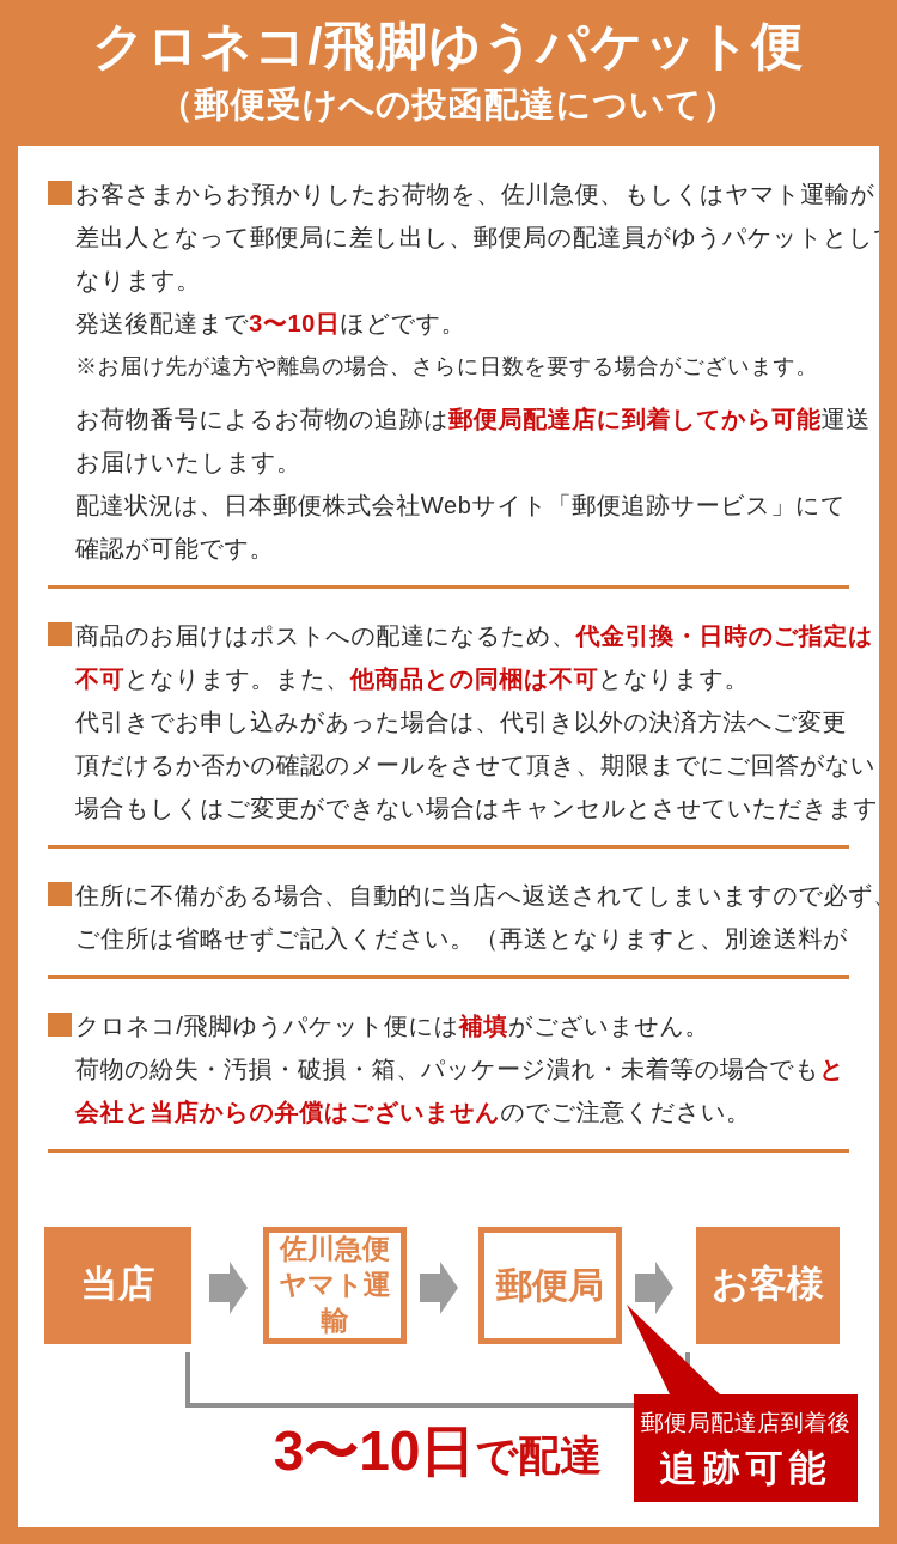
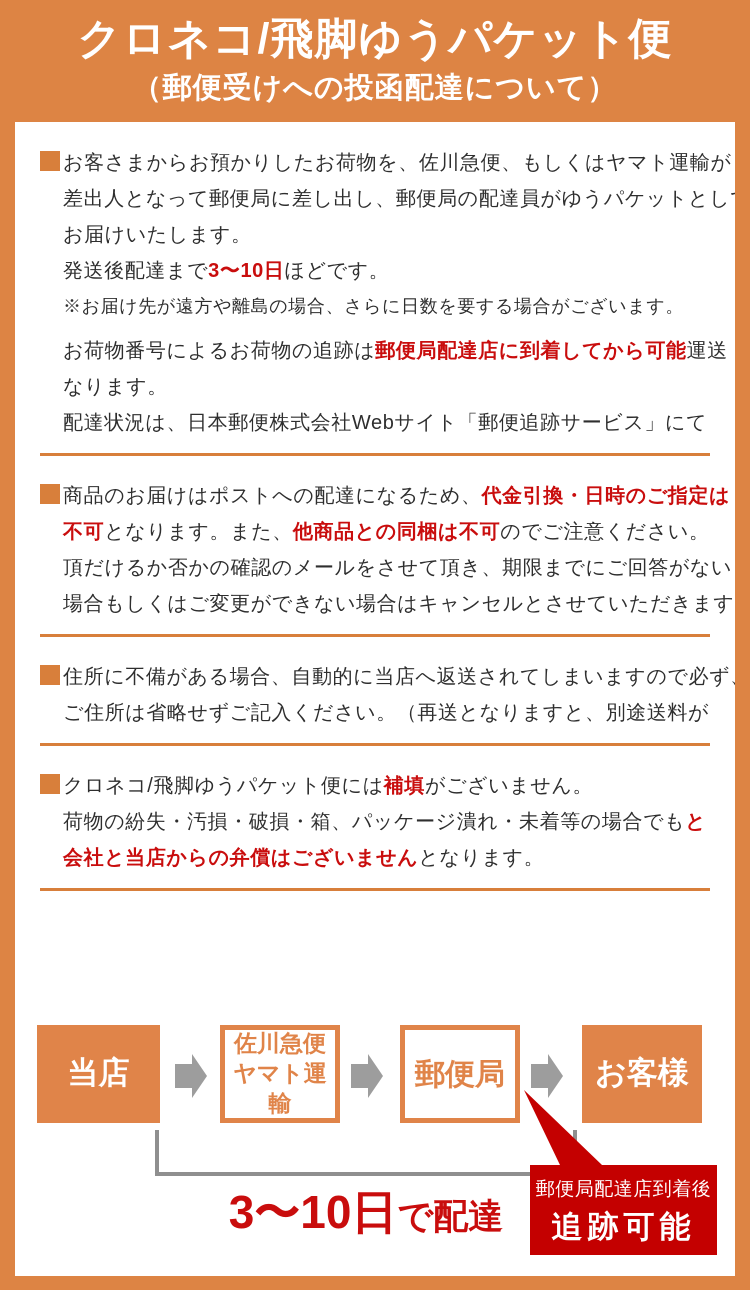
  クロネコ/飛脚ゆうパケット便
  （郵便受けへの投函配達について）
  お客さまからお預かりしたお荷物を、佐川急便、もしくはヤマト運輸が
  差出人となって郵便局に差し出し、郵便局の配達員がゆうパケットとし
- なります。
+ お届けいたします。
  発送後配達まで3〜10日ほどです。
  ※お届け先が遠方や離島の場合、さらに日数を要する場合がございます。
  お荷物番号によるお荷物の追跡は郵便局配達店に到着してから可能運送
- お届けいたします。
+ なります。
  配達状況は、日本郵便株式会社Webサイト「郵便追跡サービス」にて
- 確認が可能です。
  商品のお届けはポストへの配達になるため、代金引換・日時のご指定は
- 不可となります。また、他商品との同梱は不可となります。
+ 不可となります。また、他商品との同梱は不可のでご注意ください。
- 代引きでお申し込みがあった場合は、代引き以外の決済方法へご変更
  頂だけるか否かの確認のメールをさせて頂き、期限までにご回答がない
  場合もしくはご変更ができない場合はキャンセルとさせていただきます
  住所に不備がある場合、自動的に当店へ返送されてしまいますので必ず
  ご住所は省略せずご記入ください。（再送となりますと、別途送料が
  クロネコ/飛脚ゆうパケット便には補填がございません。
  荷物の紛失・汚損・破損・箱、パッケージ潰れ・未着等の場合でもと
- 会社と当店からの弁償はございませんのでご注意ください。
+ 会社と当店からの弁償はございませんとなります。
  当店
  佐川急便
  ヤマト運輸
  郵便局
  お客様
  3〜10日で配達
  郵便局配達店到着後
  追跡可能
